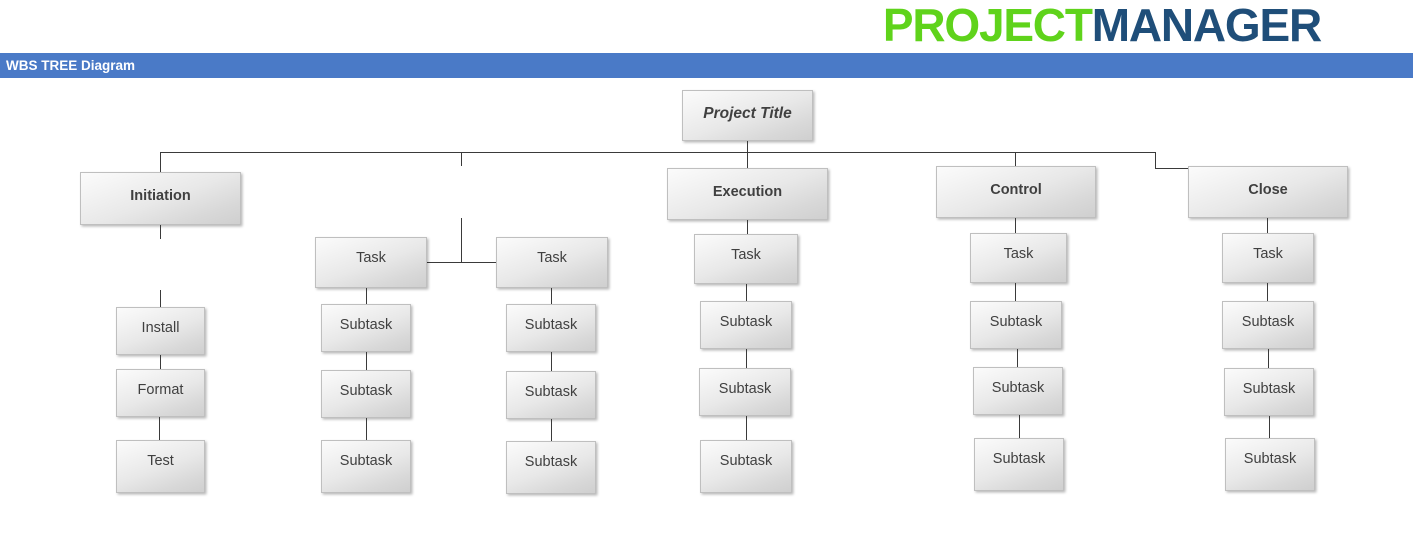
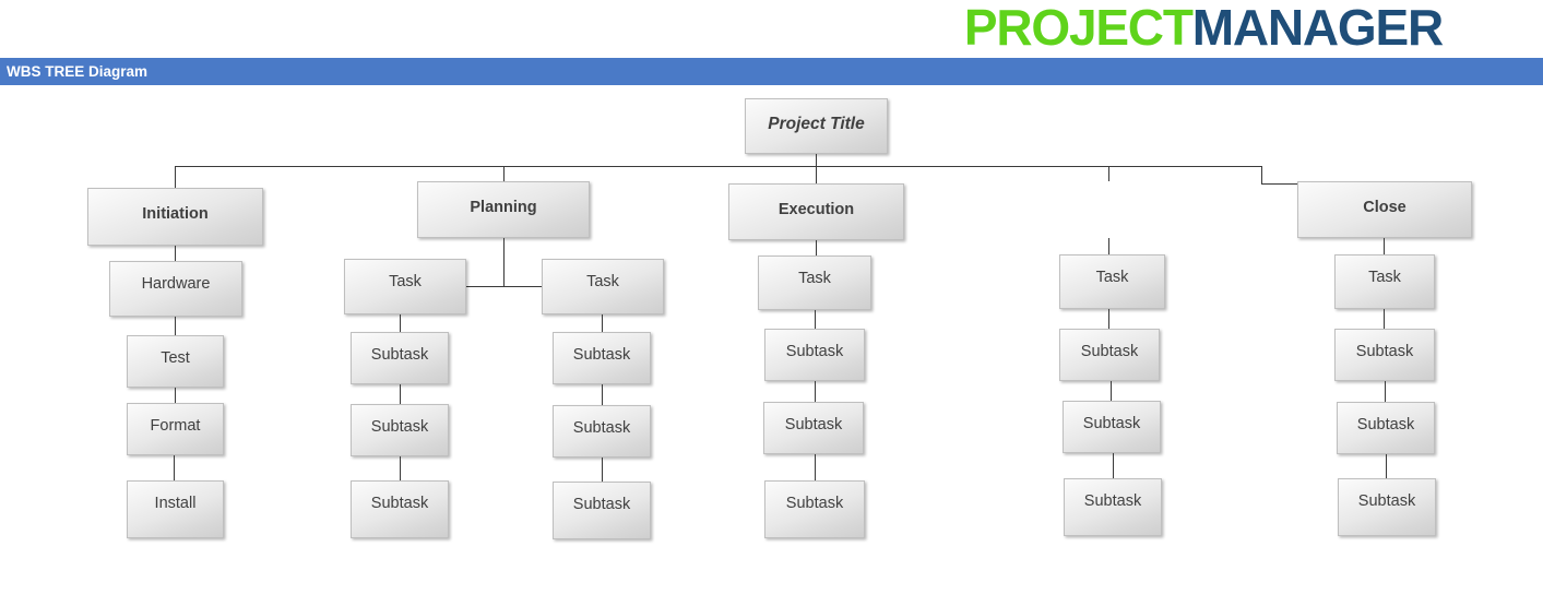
  PROJECTMANAGER
  WBS TREE Diagram
  Project Title
  Initiation
+ Hardware
- Install
+ Test
  Format
- Test
+ Install
+ Planning
  Task
  Subtask
  Subtask
  Subtask
  Task
  Subtask
  Subtask
  Subtask
  Execution
  Task
  Subtask
  Subtask
  Subtask
- Control
  Task
  Subtask
  Subtask
  Subtask
  Close
  Task
  Subtask
  Subtask
  Subtask
